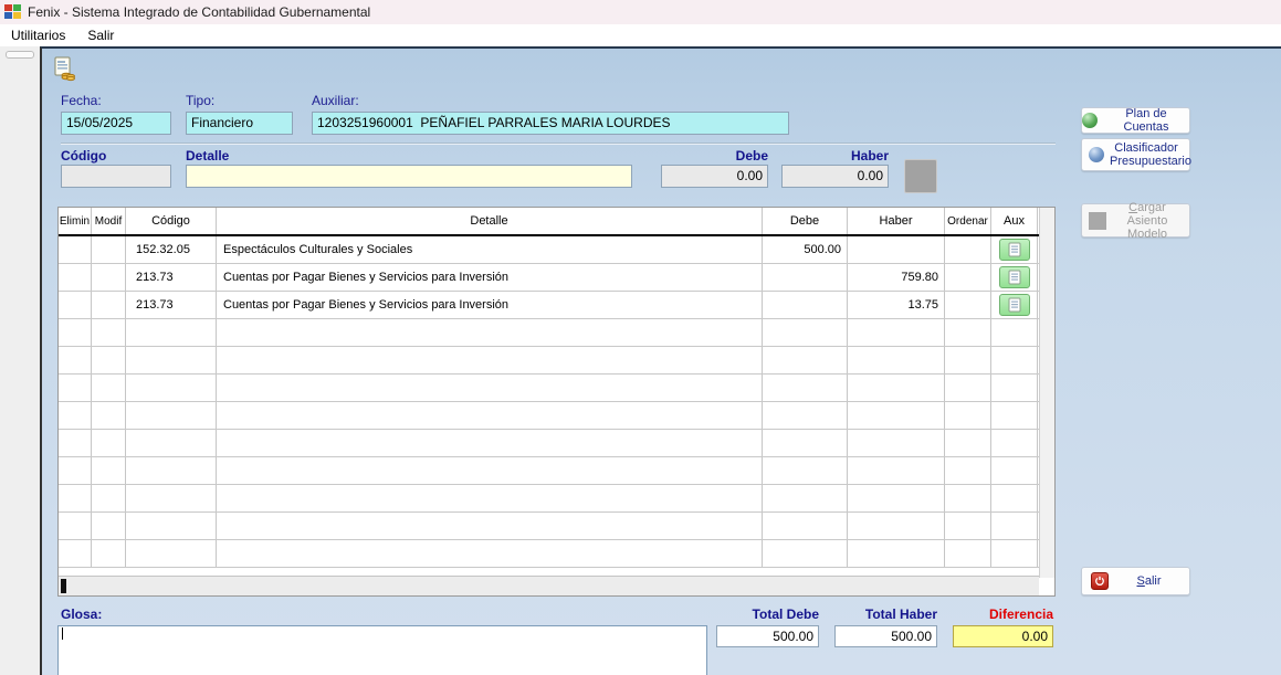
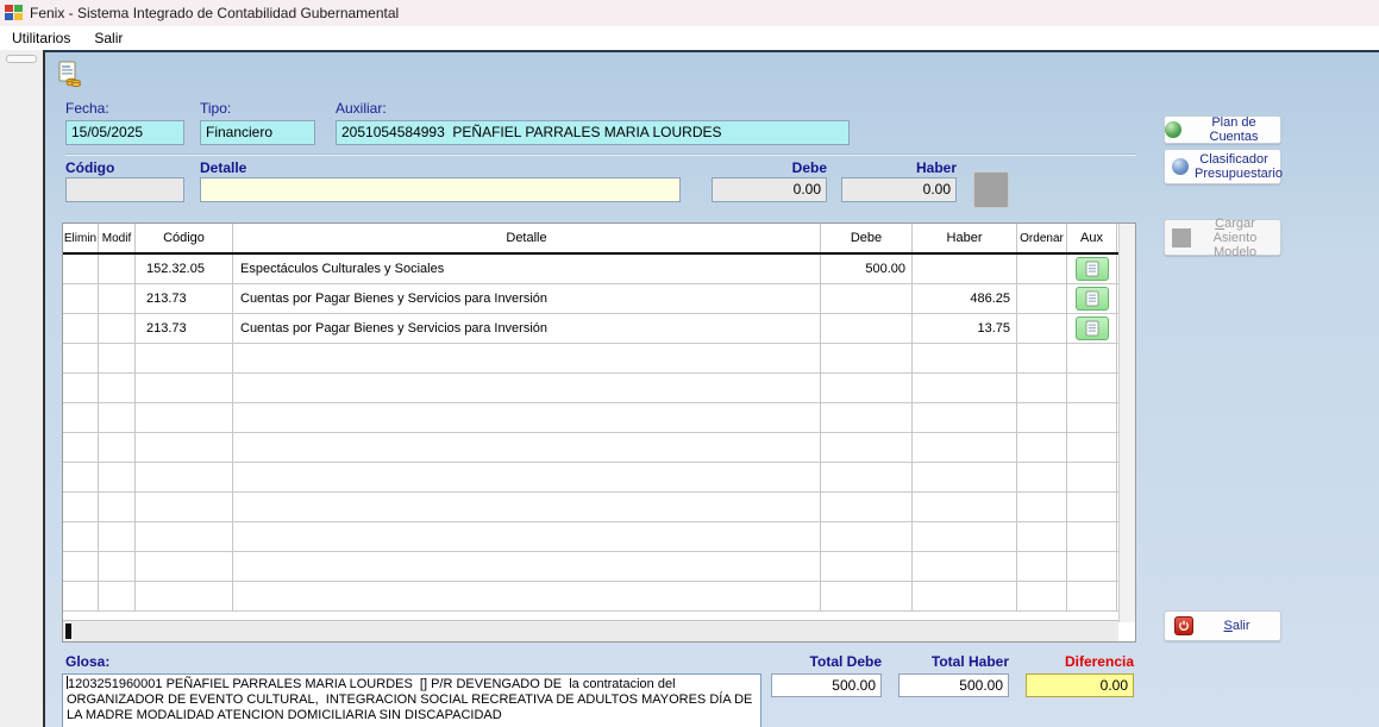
  Fenix - Sistema Integrado de Contabilidad Gubernamental
  Utilitarios
  Salir
  Fecha:
  Tipo:
  Auxiliar:
  15/05/2025
  Financiero
- 1203251960001 PEÑAFIEL PARRALES MARIA LOURDES
+ 2051054584993 PEÑAFIEL PARRALES MARIA LOURDES
  Código
  Detalle
  Debe
  Haber
  0.00
  0.00
  Elimin
  Modif
  Código
  Detalle
  Debe
  Haber
  Ordenar
  Aux
  152.32.05
  Espectáculos Culturales y Sociales
  500.00
  213.73
  Cuentas por Pagar Bienes y Servicios para Inversión
- 759.80
+ 486.25
  213.73
  Cuentas por Pagar Bienes y Servicios para Inversión
  13.75
  Plan de Cuentas
  Clasificador Presupuestario
  Cargar Asiento Modelo
  Salir
  Glosa:
+ 1203251960001 PEÑAFIEL PARRALES MARIA LOURDES [] P/R DEVENGADO DE la contratacion del ORGANIZADOR DE EVENTO CULTURAL, INTEGRACION SOCIAL RECREATIVA DE ADULTOS MAYORES DÍA DE LA MADRE MODALIDAD ATENCION DOMICILIARIA SIN DISCAPACIDAD
  Total Debe
  Total Haber
  Diferencia
  500.00
  500.00
  0.00
